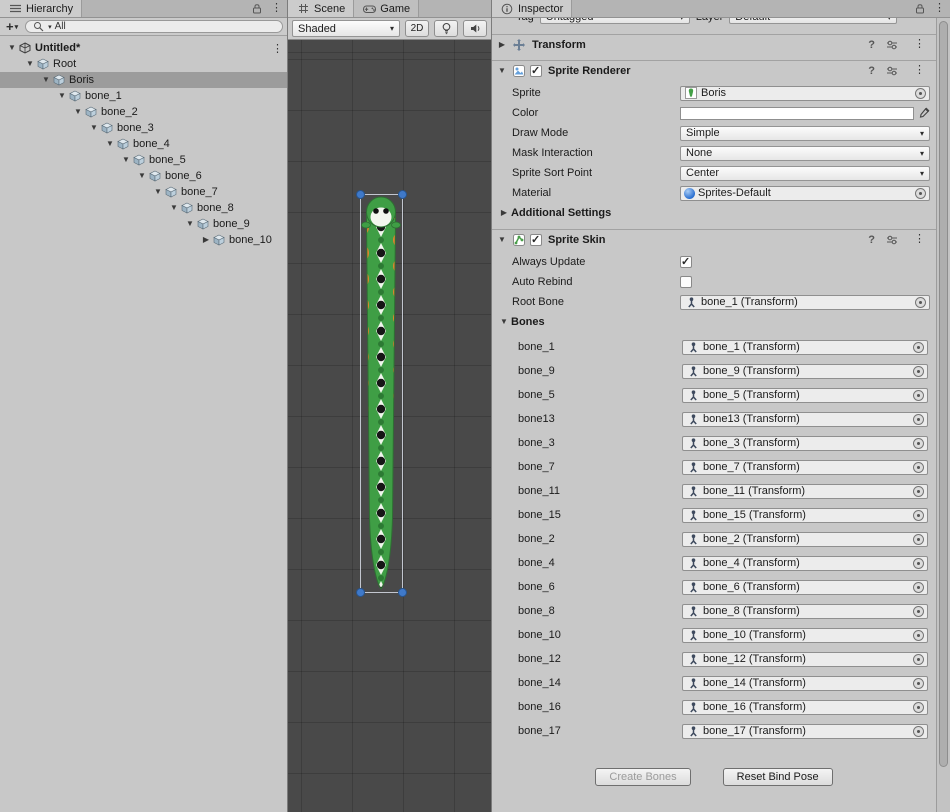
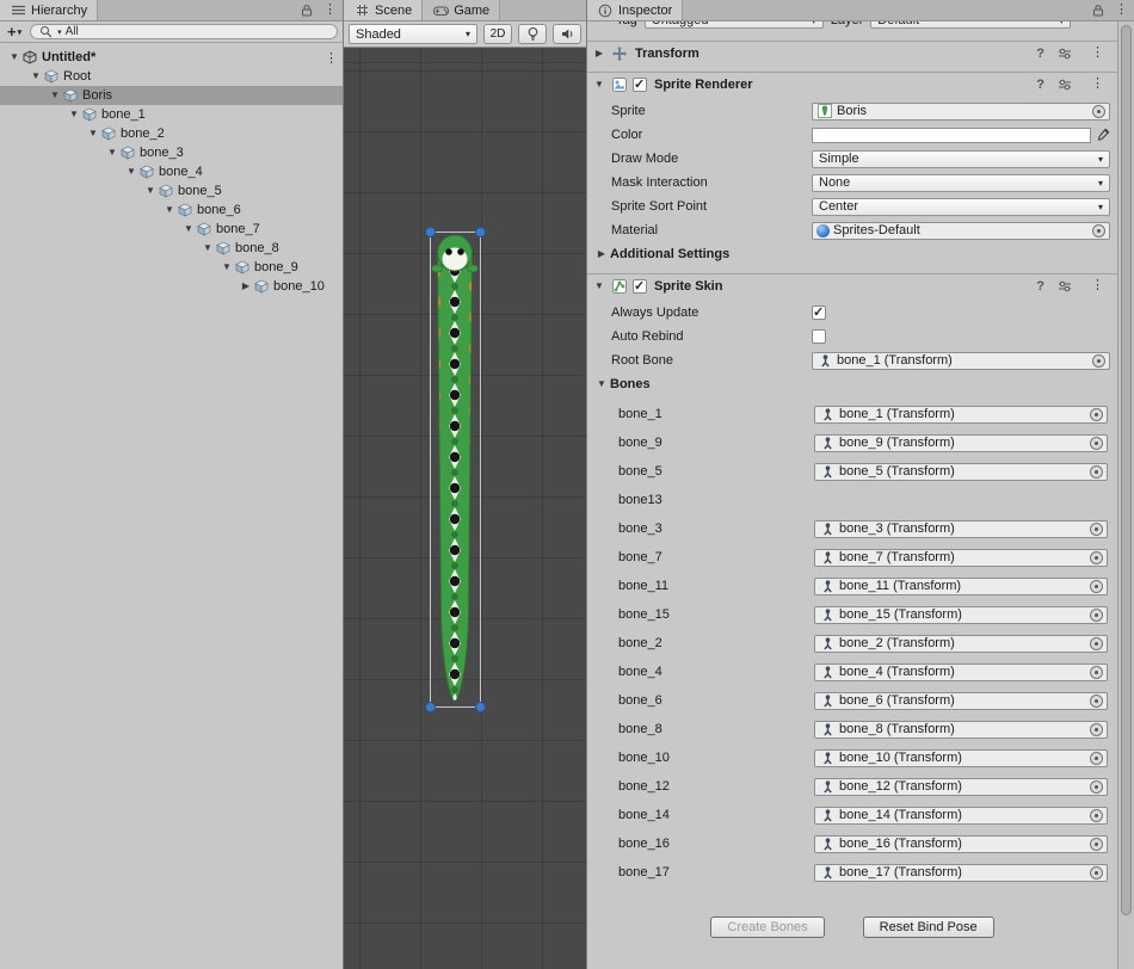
  Hierarchy
  ⋮
  +
  All
  ▼
  Untitled*
  ⋮
  ▼
  Root
  ▼
  Boris
  ▼
  bone_1
  ▼
  bone_2
  ▼
  bone_3
  ▼
  bone_4
  ▼
  bone_5
  ▼
  bone_6
  ▼
  bone_7
  ▼
  bone_8
  ▼
  bone_9
  ▶
  bone_10
  Scene
  Game
  Shaded
  ▾
  2D
  Inspector
  ⋮
  ▶
  Transform
  ?
  ⋮
  ▼
  Sprite Renderer
  ?
  ⋮
  Sprite
  Boris
  Color
  Draw Mode
  Simple
  ▾
  Mask Interaction
  None
  ▾
  Sprite Sort Point
  Center
  ▾
  Material
  Sprites-Default
  ▶
  Additional Settings
  ▼
  Sprite Skin
  ?
  ⋮
  Always Update
  Auto Rebind
  Root Bone
  bone_1 (Transform)
  ▼
  Bones
  bone_1
  bone_1 (Transform)
  bone_9
  bone_9 (Transform)
  bone_5
  bone_5 (Transform)
  bone13
- bone13 (Transform)
  bone_3
  bone_3 (Transform)
  bone_7
  bone_7 (Transform)
  bone_11
  bone_11 (Transform)
  bone_15
  bone_15 (Transform)
  bone_2
  bone_2 (Transform)
  bone_4
  bone_4 (Transform)
  bone_6
  bone_6 (Transform)
  bone_8
  bone_8 (Transform)
  bone_10
  bone_10 (Transform)
  bone_12
  bone_12 (Transform)
  bone_14
  bone_14 (Transform)
  bone_16
  bone_16 (Transform)
  bone_17
  bone_17 (Transform)
  Create Bones
  Reset Bind Pose
